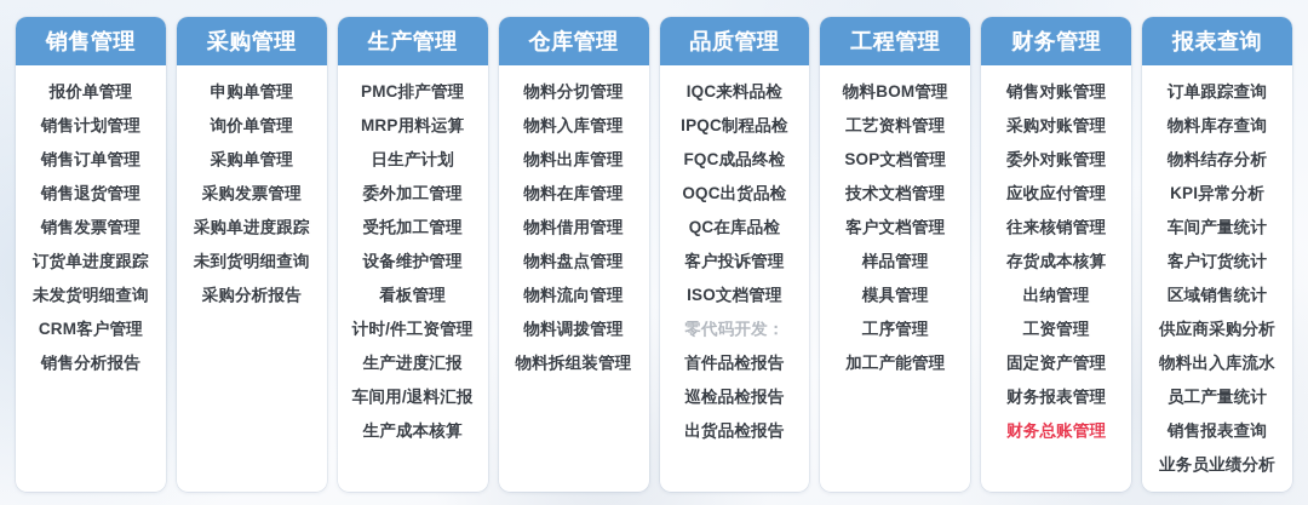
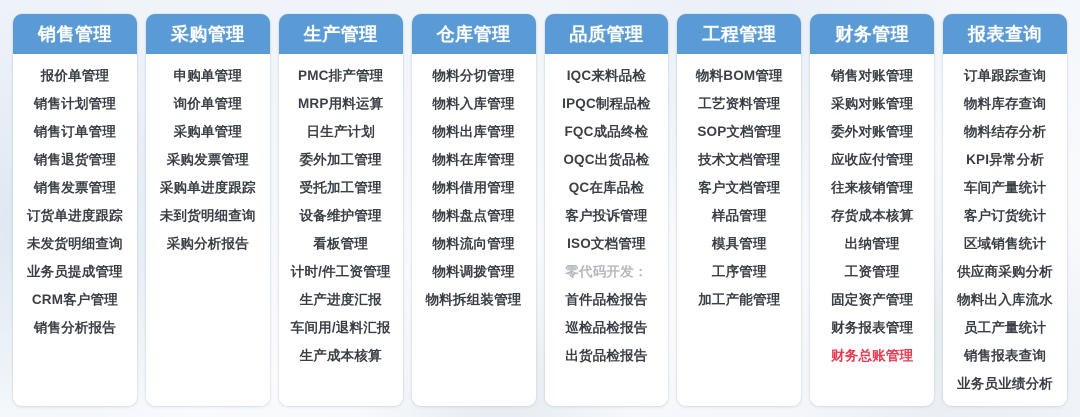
  销售管理
  报价单管理
  销售计划管理
  销售订单管理
  销售退货管理
  销售发票管理
  订货单进度跟踪
  未发货明细查询
+ 业务员提成管理
  CRM客户管理
  销售分析报告
  采购管理
  申购单管理
  询价单管理
  采购单管理
  采购发票管理
  采购单进度跟踪
  未到货明细查询
  采购分析报告
  生产管理
  PMC排产管理
  MRP用料运算
  日生产计划
  委外加工管理
  受托加工管理
  设备维护管理
  看板管理
  计时/件工资管理
  生产进度汇报
  车间用/退料汇报
  生产成本核算
  仓库管理
  物料分切管理
  物料入库管理
  物料出库管理
  物料在库管理
  物料借用管理
  物料盘点管理
  物料流向管理
  物料调拨管理
  物料拆组装管理
  品质管理
  IQC来料品检
  IPQC制程品检
  FQC成品终检
  OQC出货品检
  QC在库品检
  客户投诉管理
  ISO文档管理
  零代码开发：
  首件品检报告
  巡检品检报告
  出货品检报告
  工程管理
  物料BOM管理
  工艺资料管理
  SOP文档管理
  技术文档管理
  客户文档管理
  样品管理
  模具管理
  工序管理
  加工产能管理
  财务管理
  销售对账管理
  采购对账管理
  委外对账管理
  应收应付管理
  往来核销管理
  存货成本核算
  出纳管理
  工资管理
  固定资产管理
  财务报表管理
  财务总账管理
  报表查询
  订单跟踪查询
  物料库存查询
  物料结存分析
  KPI异常分析
  车间产量统计
  客户订货统计
  区域销售统计
  供应商采购分析
  物料出入库流水
  员工产量统计
  销售报表查询
  业务员业绩分析
